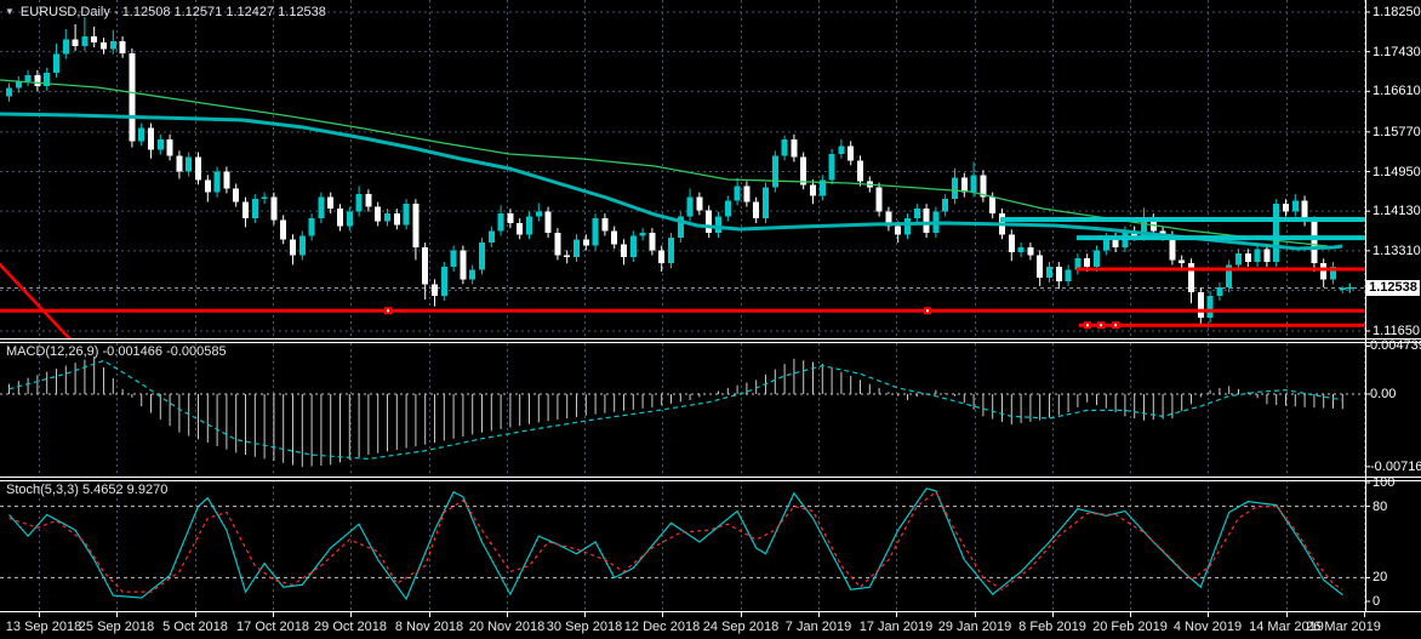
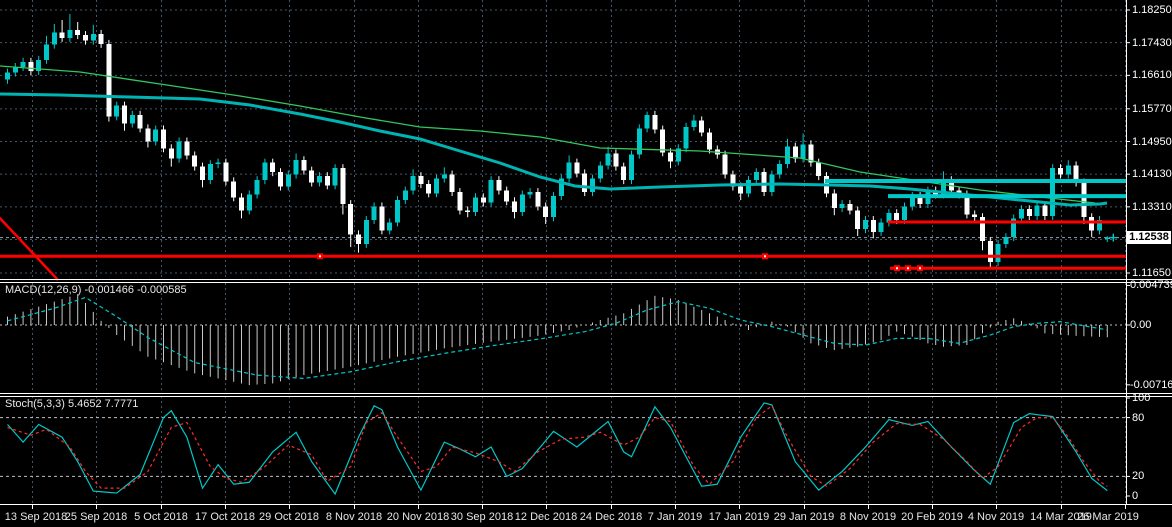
- ▼ EURUSD,Daily - 1.12508 1.12571 1.12427 1.12538
  MACD(12,26,9) -0.001466 -0.000585
- Stoch(5,3,3) 5.4652 9.9270
+ Stoch(5,3,3) 5.4652 7.7771
  1.12538
  1.18250
  1.17430
  1.16610
  1.15770
  1.14950
  1.14130
  1.13310
  1.11650
  0.00473
  0.00
  -0.00716
  100
  80
  20
  0
  13 Sep 2018
  25 Sep 2018
  5 Oct 2018
  17 Oct 2018
  29 Oct 2018
  8 Nov 2018
  20 Nov 2018
  30 Sep 2018
  12 Dec 2018
- 24 Sep 2018
+ 24 Dec 2018
  7 Jan 2019
  17 Jan 2019
  29 Jan 2019
- 8 Feb 2019
+ 8 Nov 2019
  20 Feb 2019
  4 Nov 2019
  14 Mar 2019
  26 Mar 2019
